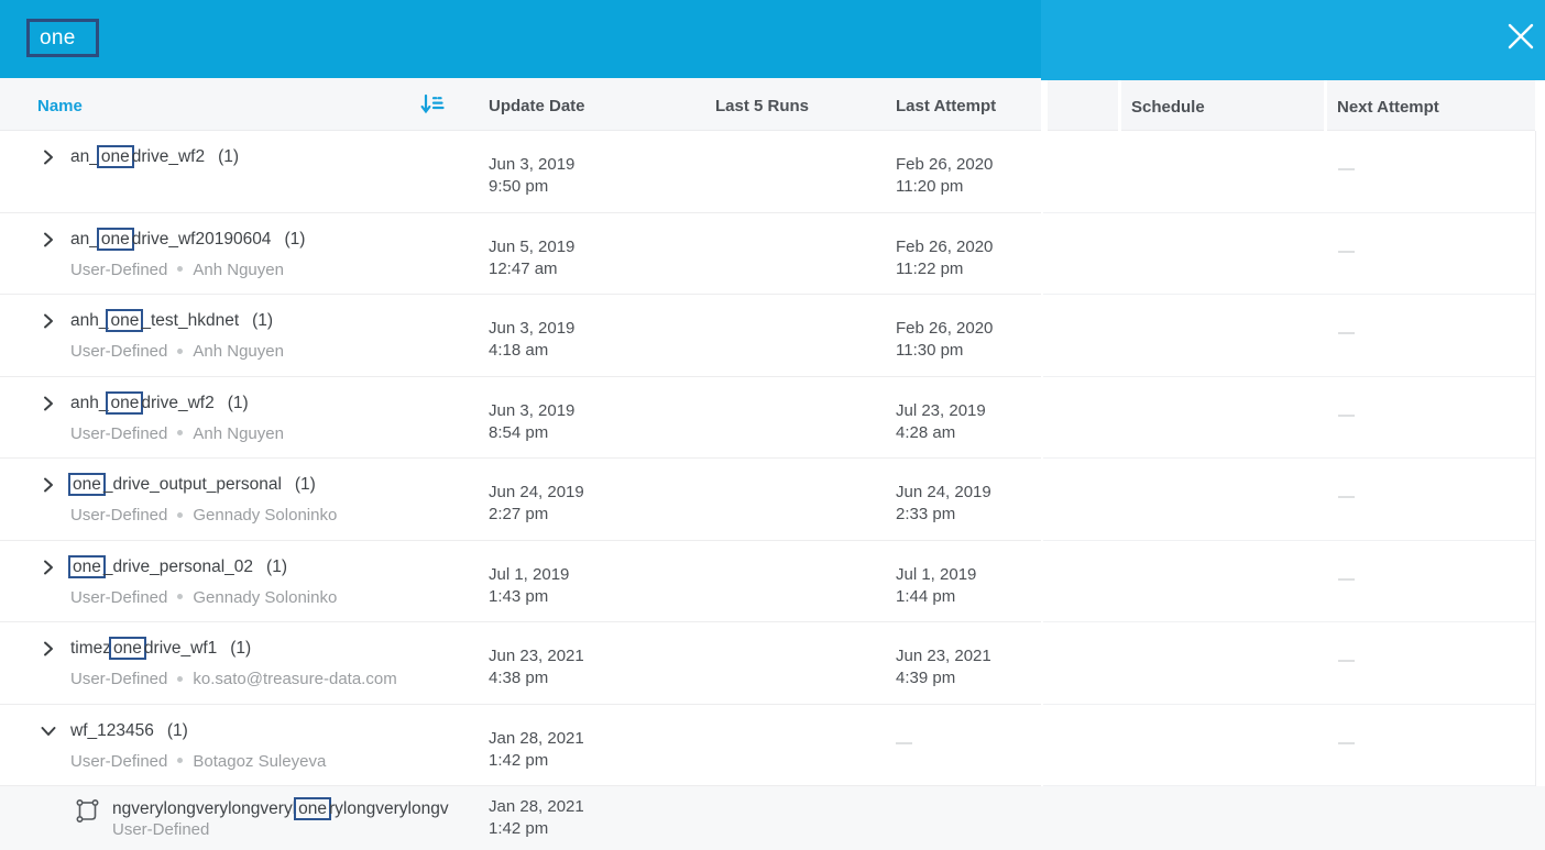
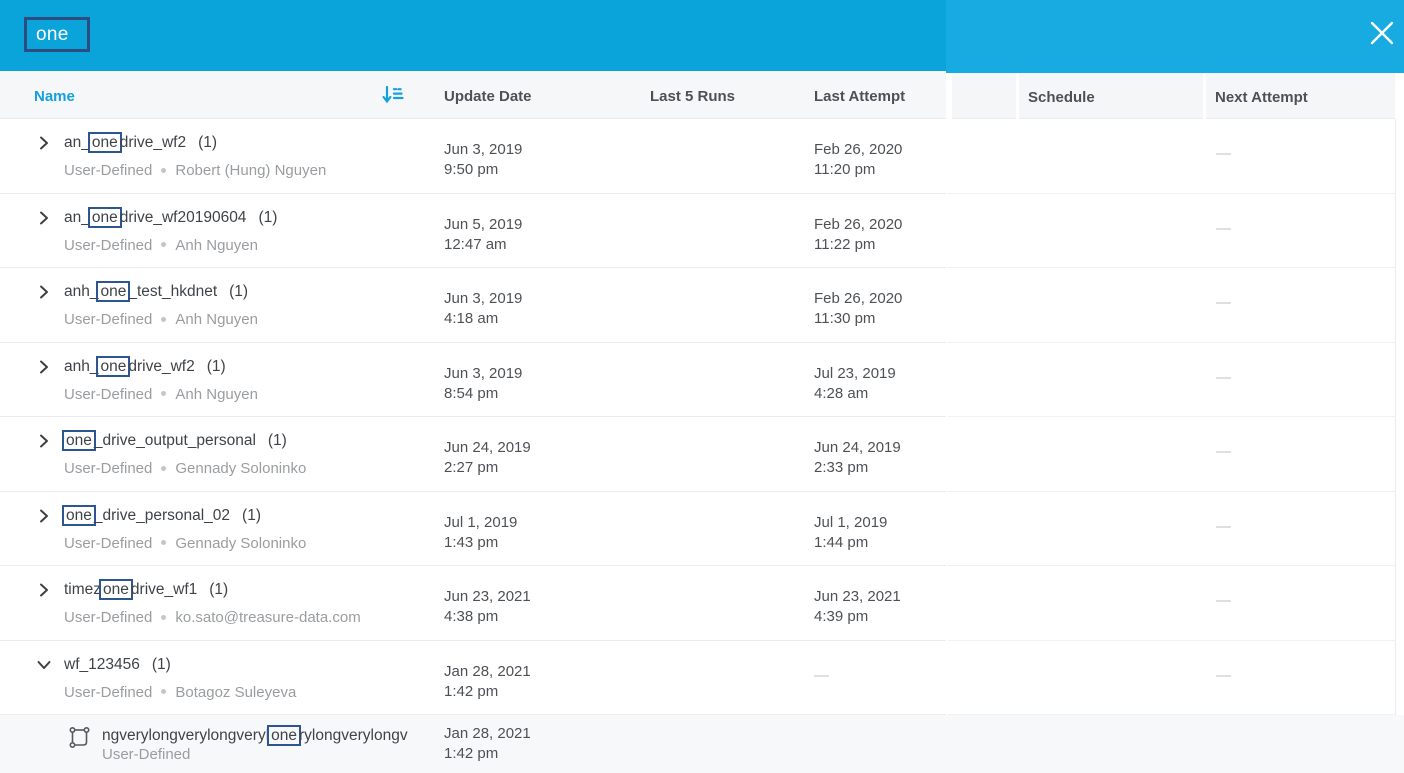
  one
  Name
  Update Date
  Last 5 Runs
  Last Attempt
  Schedule
  Next Attempt
  an_onedrive_wf2 (1)
+ User-Defined Robert (Hung) Nguyen
  Jun 3, 2019
  9:50 pm
  Feb 26, 2020
  11:20 pm
  an_onedrive_wf20190604 (1)
  User-Defined Anh Nguyen
  Jun 5, 2019
  12:47 am
  Feb 26, 2020
  11:22 pm
  anh_one_test_hkdnet (1)
  User-Defined Anh Nguyen
  Jun 3, 2019
  4:18 am
  Feb 26, 2020
  11:30 pm
  anh_onedrive_wf2 (1)
  User-Defined Anh Nguyen
  Jun 3, 2019
  8:54 pm
  Jul 23, 2019
  4:28 am
  one_drive_output_personal (1)
  User-Defined Gennady Soloninko
  Jun 24, 2019
  2:27 pm
  Jun 24, 2019
  2:33 pm
  one_drive_personal_02 (1)
  User-Defined Gennady Soloninko
  Jul 1, 2019
  1:43 pm
  Jul 1, 2019
  1:44 pm
  timezonedrive_wf1 (1)
  User-Defined ko.sato@treasure-data.com
  Jun 23, 2021
  4:38 pm
  Jun 23, 2021
  4:39 pm
  wf_123456 (1)
  User-Defined Botagoz Suleyeva
  Jan 28, 2021
  1:42 pm
  —
  —
  —
  —
  —
  —
  —
  —
  —
  ngverylongverylongverylonerylongverylongv
  User-Defined
  Jan 28, 2021
  1:42 pm
